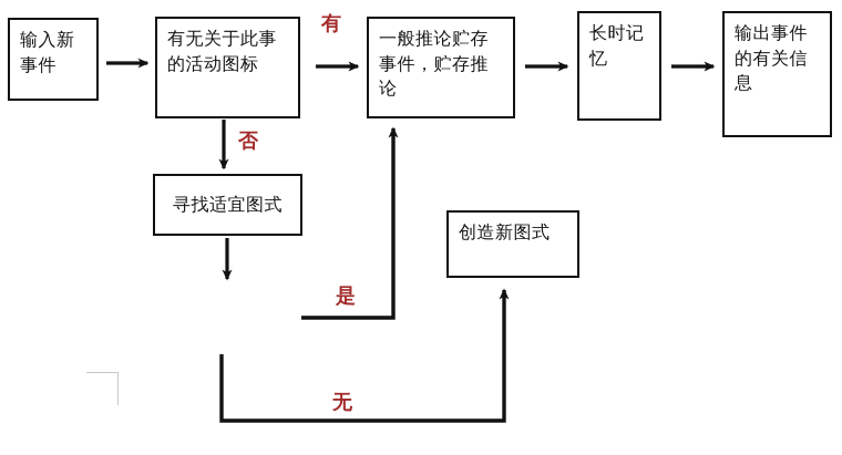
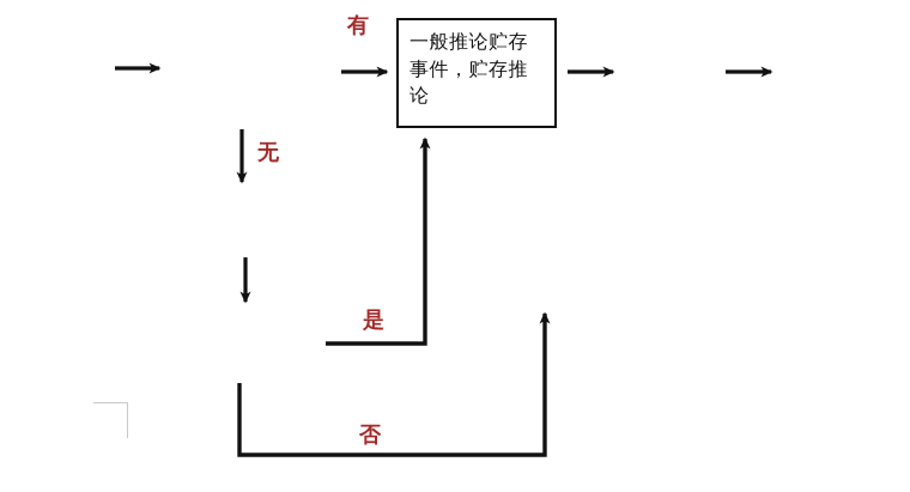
- 输入新事件
- 有无关于此事的活动图标
  一般推论贮存事件，贮存推论
- 长时记忆
- 输出事件的有关信息
- 寻找适宜图式
- 创造新图式
  有
- 否
+ 无
  是
- 无
+ 否
